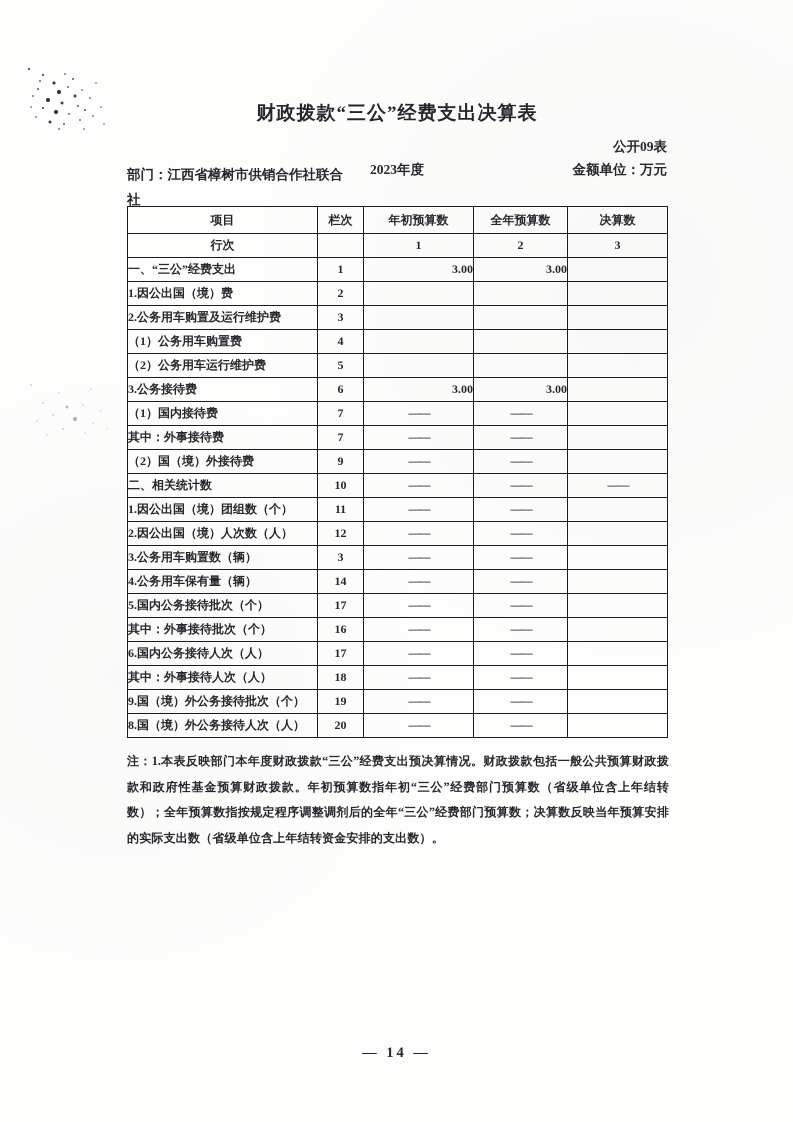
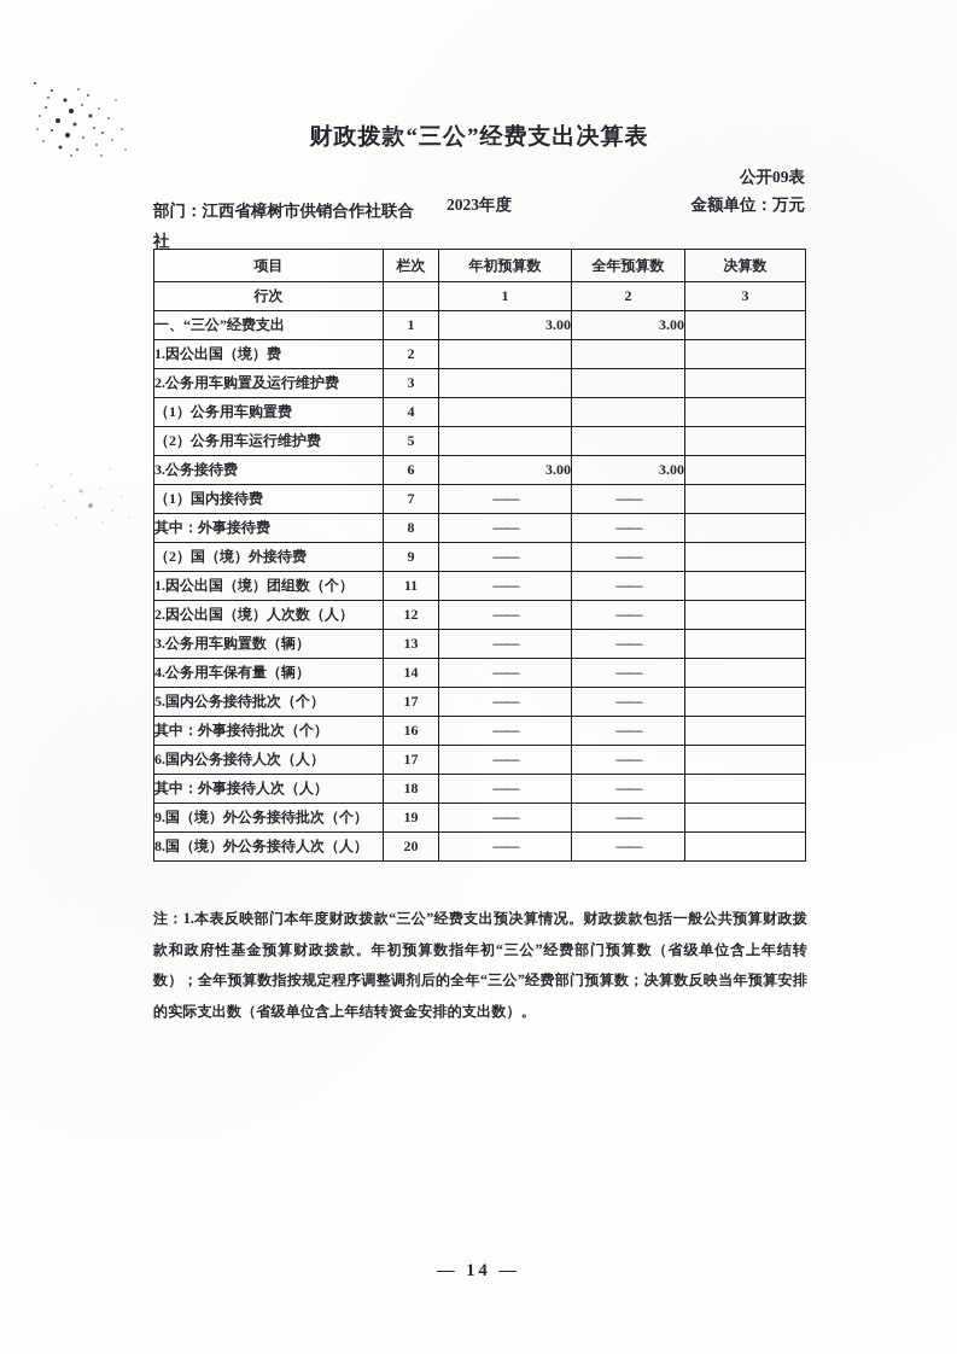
  财政拨款“三公”经费支出决算表
  公开09表
  部门：江西省樟树市供销合作社联合社
  2023年度
  金额单位：万元
  项目	栏次	年初预算数	全年预算数	决算数
  行次		1	2	3
  一、“三公”经费支出	1	3.00	3.00
  1.因公出国（境）费	2
  2.公务用车购置及运行维护费	3
  （1）公务用车购置费	4
  （2）公务用车运行维护费	5
  3.公务接待费	6	3.00	3.00
  （1）国内接待费	7	——	——
- 其中：外事接待费	7	——	——
+ 其中：外事接待费	8	——	——
  （2）国（境）外接待费	9	——	——
- 二、相关统计数	10	——	——	——
  1.因公出国（境）团组数（个）	11	——	——
  2.因公出国（境）人次数（人）	12	——	——
- 3.公务用车购置数（辆）	3	——	——
+ 3.公务用车购置数（辆）	13	——	——
  4.公务用车保有量（辆）	14	——	——
  5.国内公务接待批次（个）	17	——	——
  其中：外事接待批次（个）	16	——	——
  6.国内公务接待人次（人）	17	——	——
  其中：外事接待人次（人）	18	——	——
  9.国（境）外公务接待批次（个）	19	——	——
  8.国（境）外公务接待人次（人）	20	——	——
  注：1.本表反映部门本年度财政拨款“三公”经费支出预决算情况。财政拨款包括一般公共预算财政拨款和政府性基金预算财政拨款。年初预算数指年初“三公”经费部门预算数（省级单位含上年结转数）；全年预算数指按规定程序调整调剂后的全年“三公”经费部门预算数；决算数反映当年预算安排的实际支出数（省级单位含上年结转资金安排的支出数）。
  — 14 —
